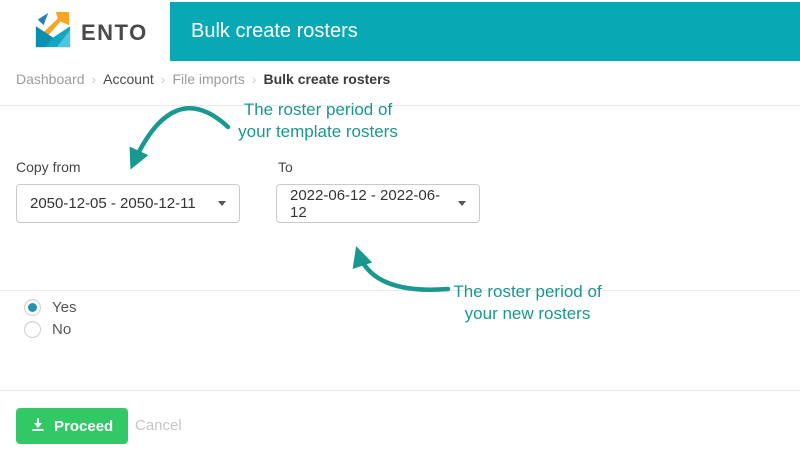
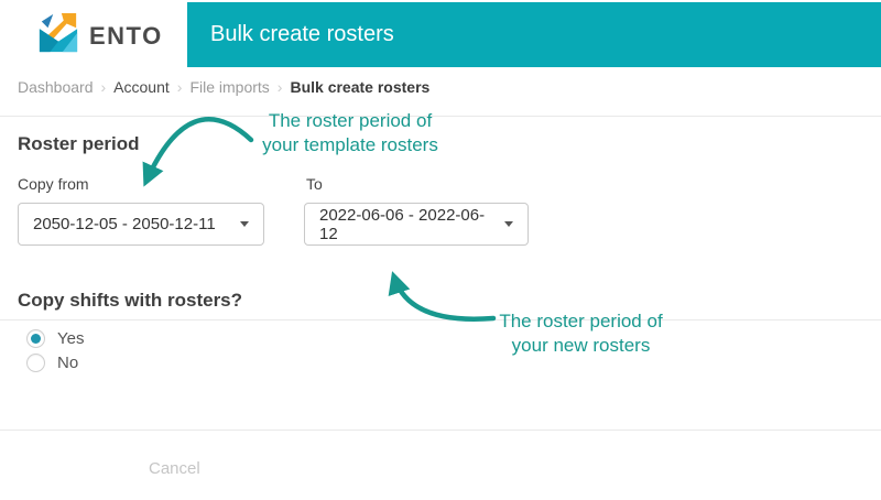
  ENTO
  Bulk create rosters
  Dashboard
  ›
  Account
  ›
  File imports
  ›
  Bulk create rosters
+ Roster period
  The roster period of
  your template rosters
  Copy from
  To
  2050-12-05 - 2050-12-11
- 2022-06-12 - 2022-06-12
+ 2022-06-06 - 2022-06-12
+ Copy shifts with rosters?
  Yes
  No
  The roster period of
  your new rosters
- Proceed
  Cancel
